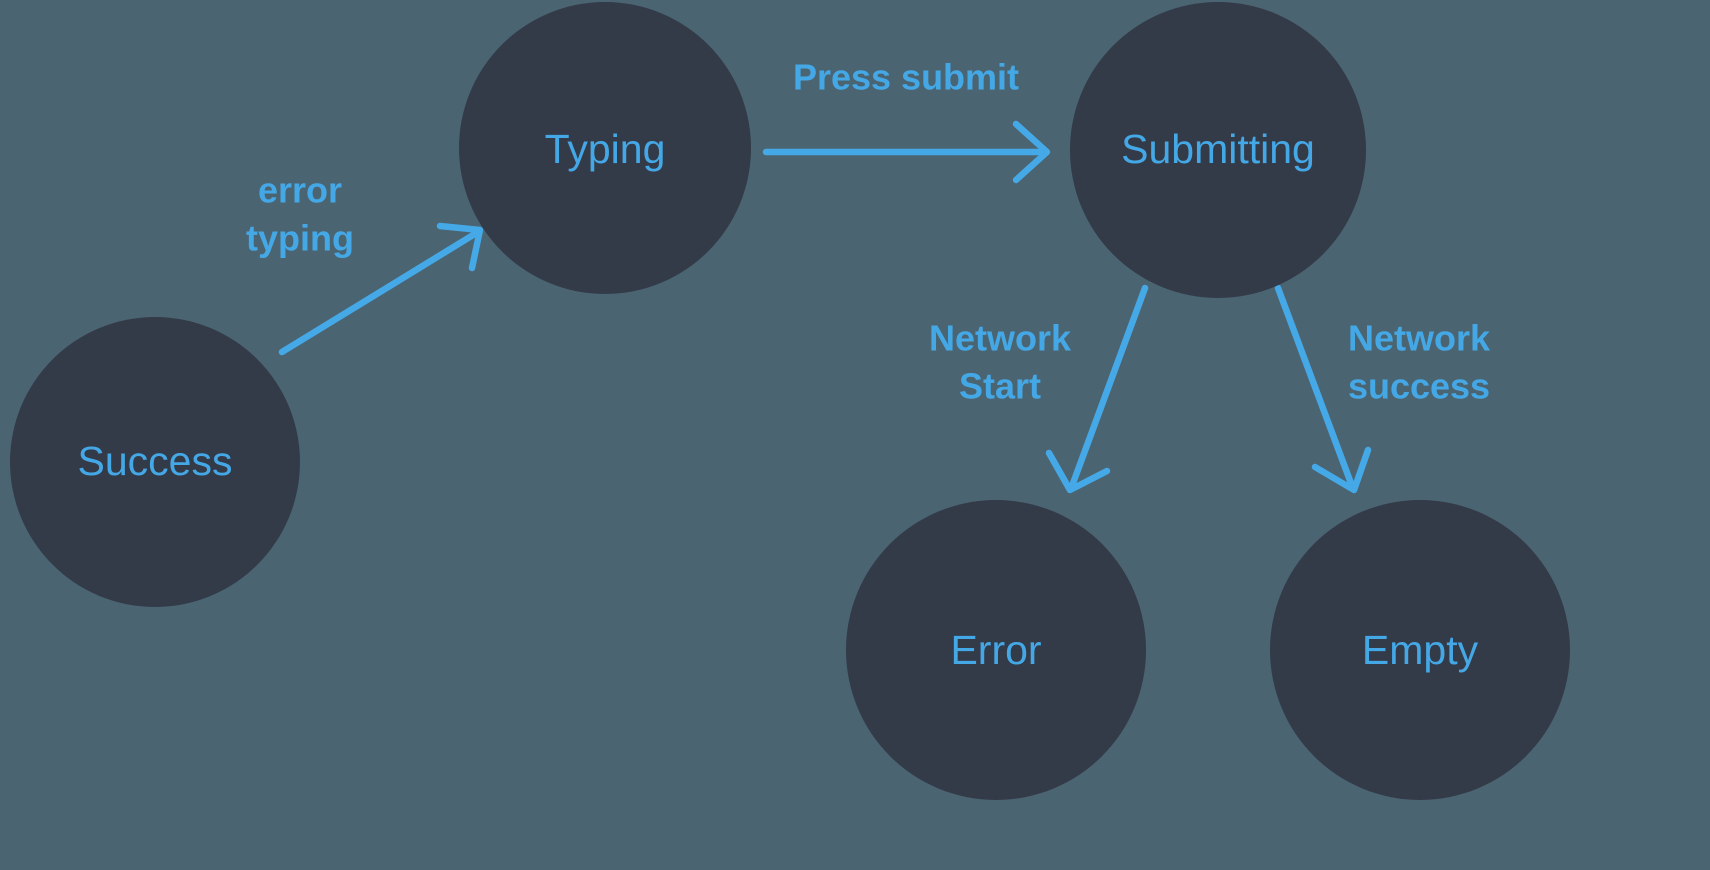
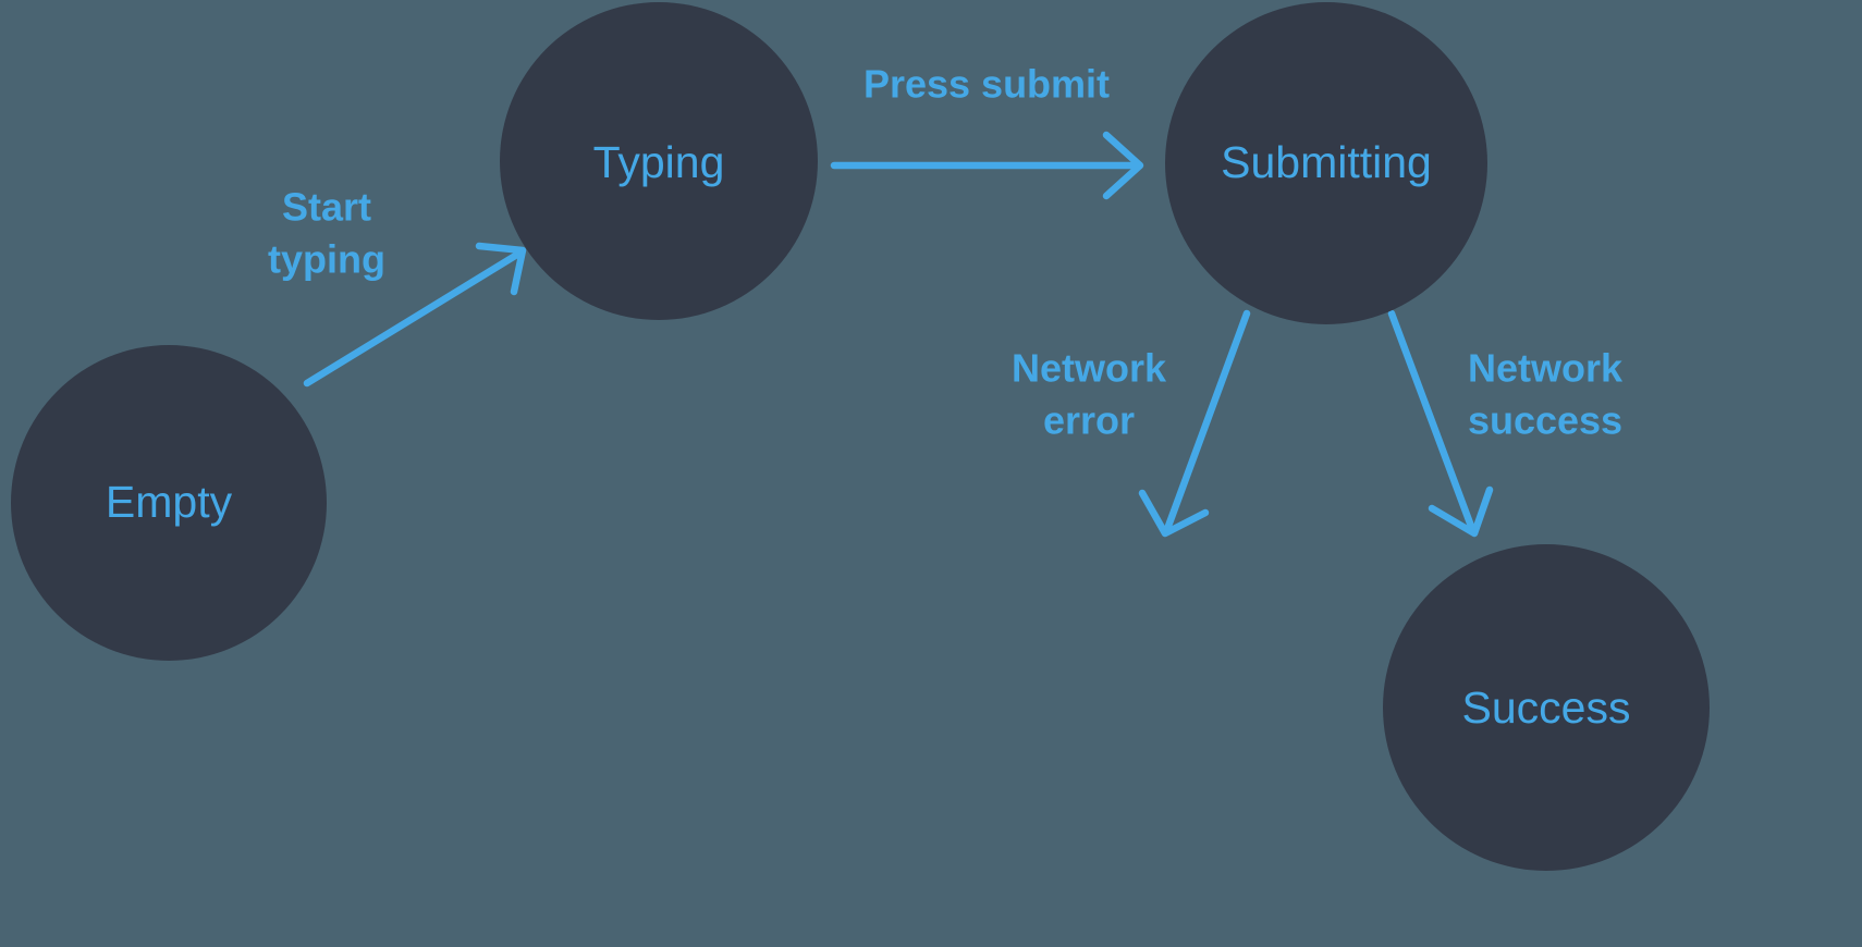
- Success
+ Empty
  Typing
  Submitting
- Error
- Empty
+ Success
- error
+ Start
  typing
  Press submit
  Network
- Start
+ error
  Network
  success
